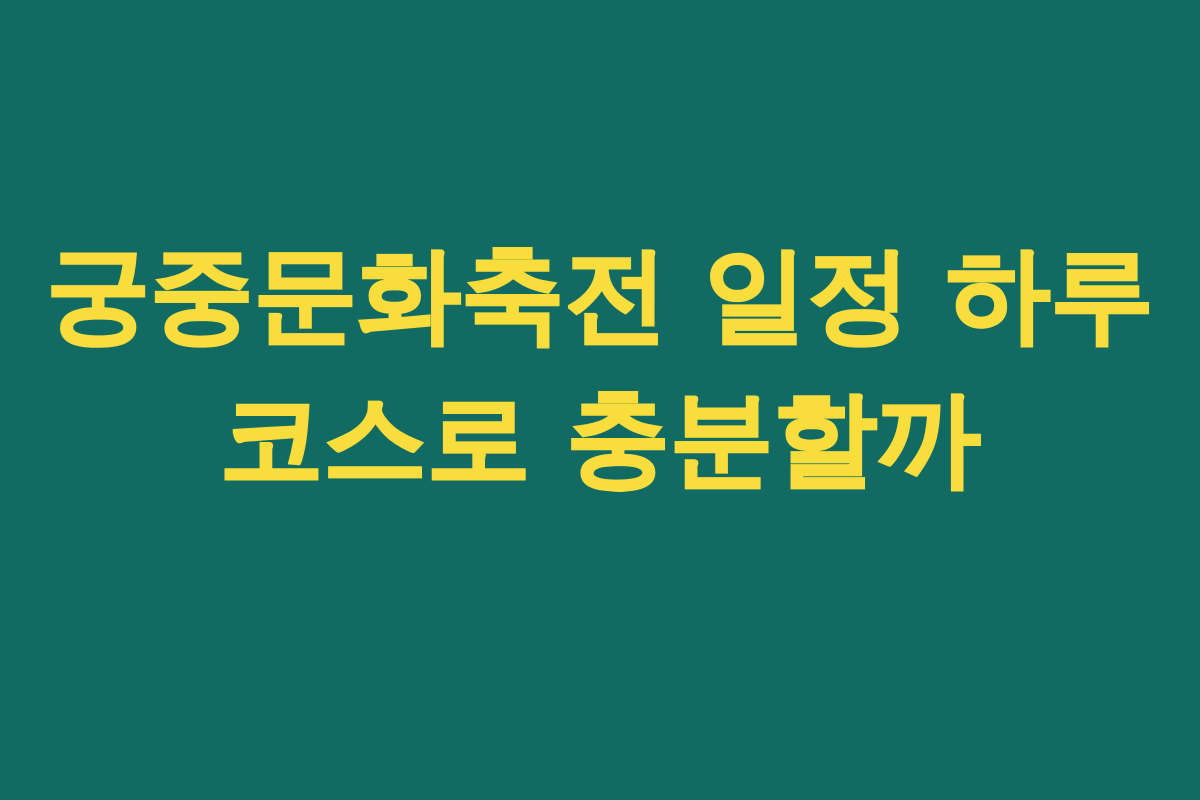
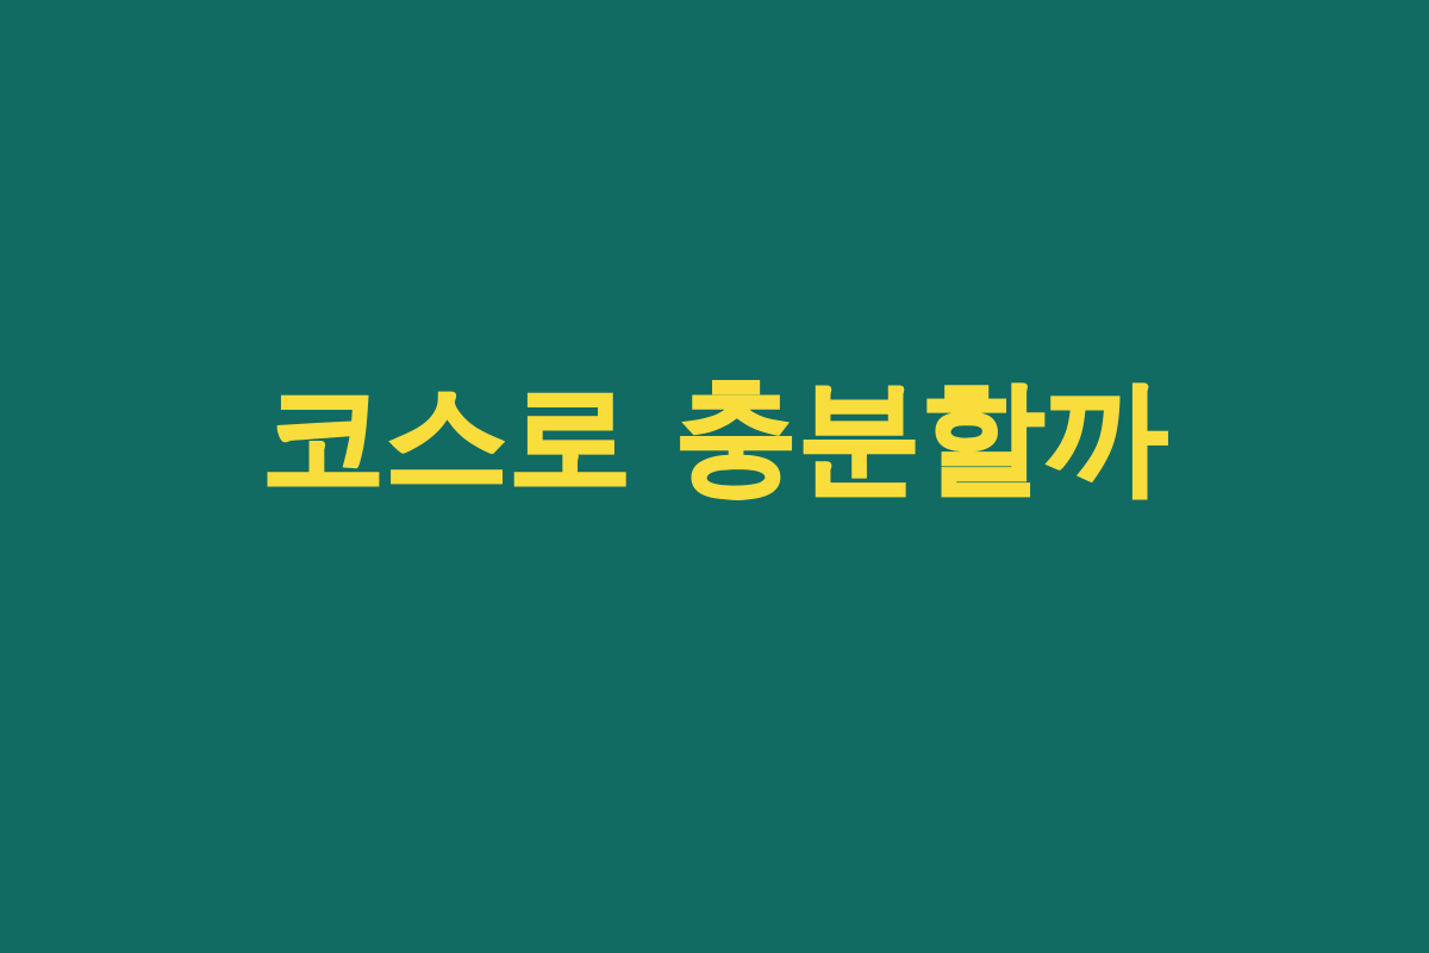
- 궁중문화축전 일정 하루
  코스로 충분할까
